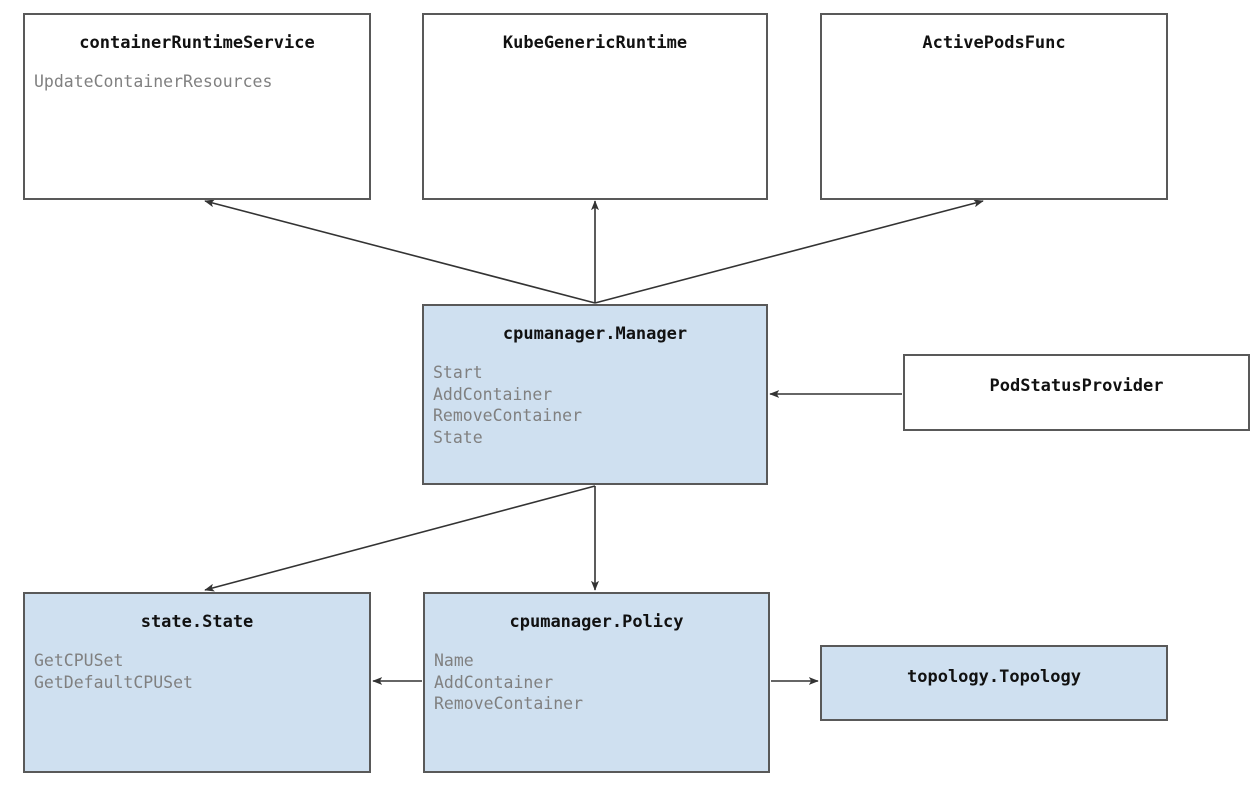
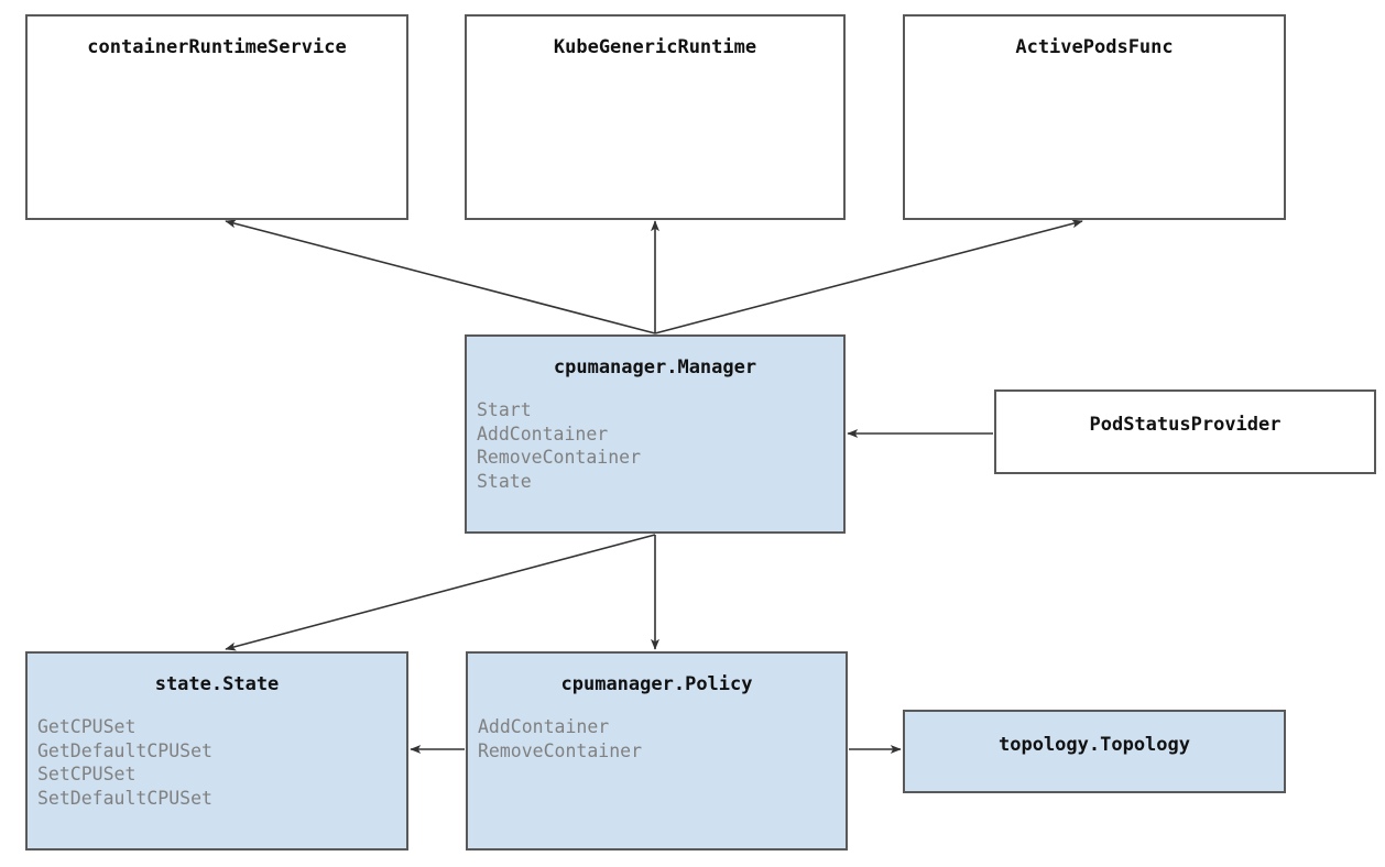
  containerRuntimeService
- UpdateContainerResources
  KubeGenericRuntime
  ActivePodsFunc
  cpumanager.Manager
  Start
  AddContainer
  RemoveContainer
  State
  PodStatusProvider
  state.State
  GetCPUSet
  GetDefaultCPUSet
+ SetCPUSet
+ SetDefaultCPUSet
  cpumanager.Policy
- Name
  AddContainer
  RemoveContainer
  topology.Topology
